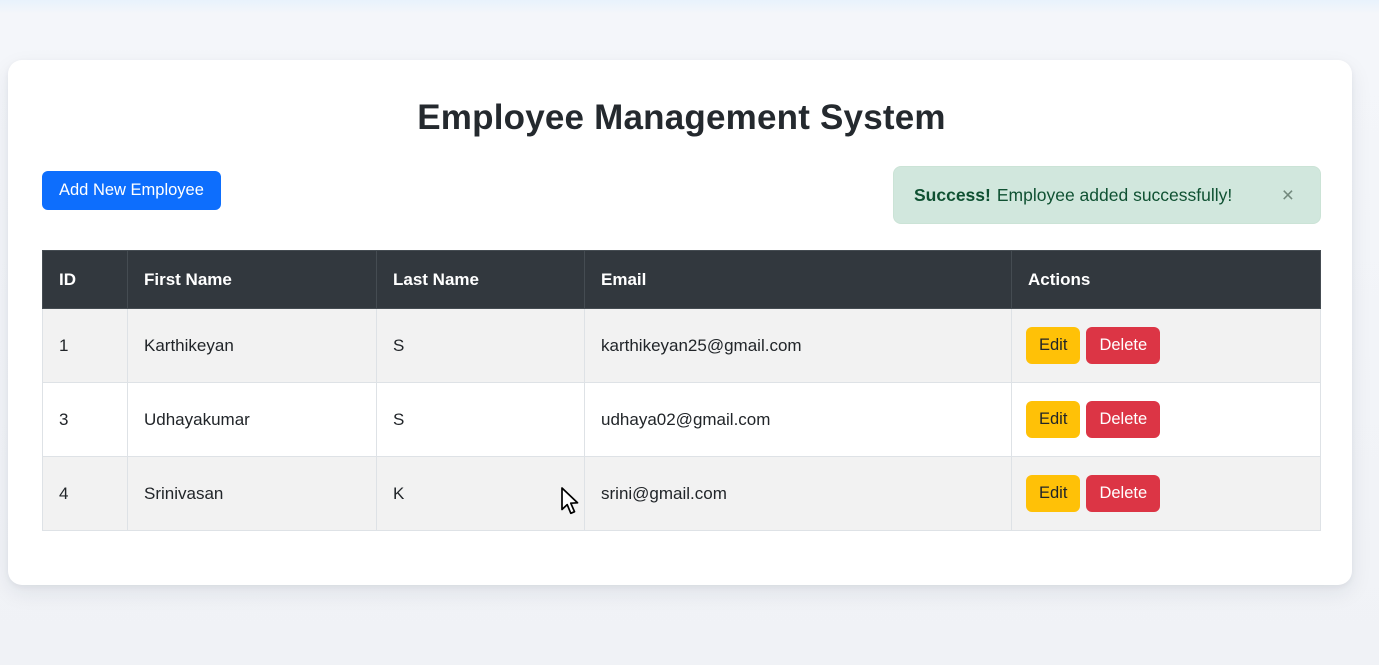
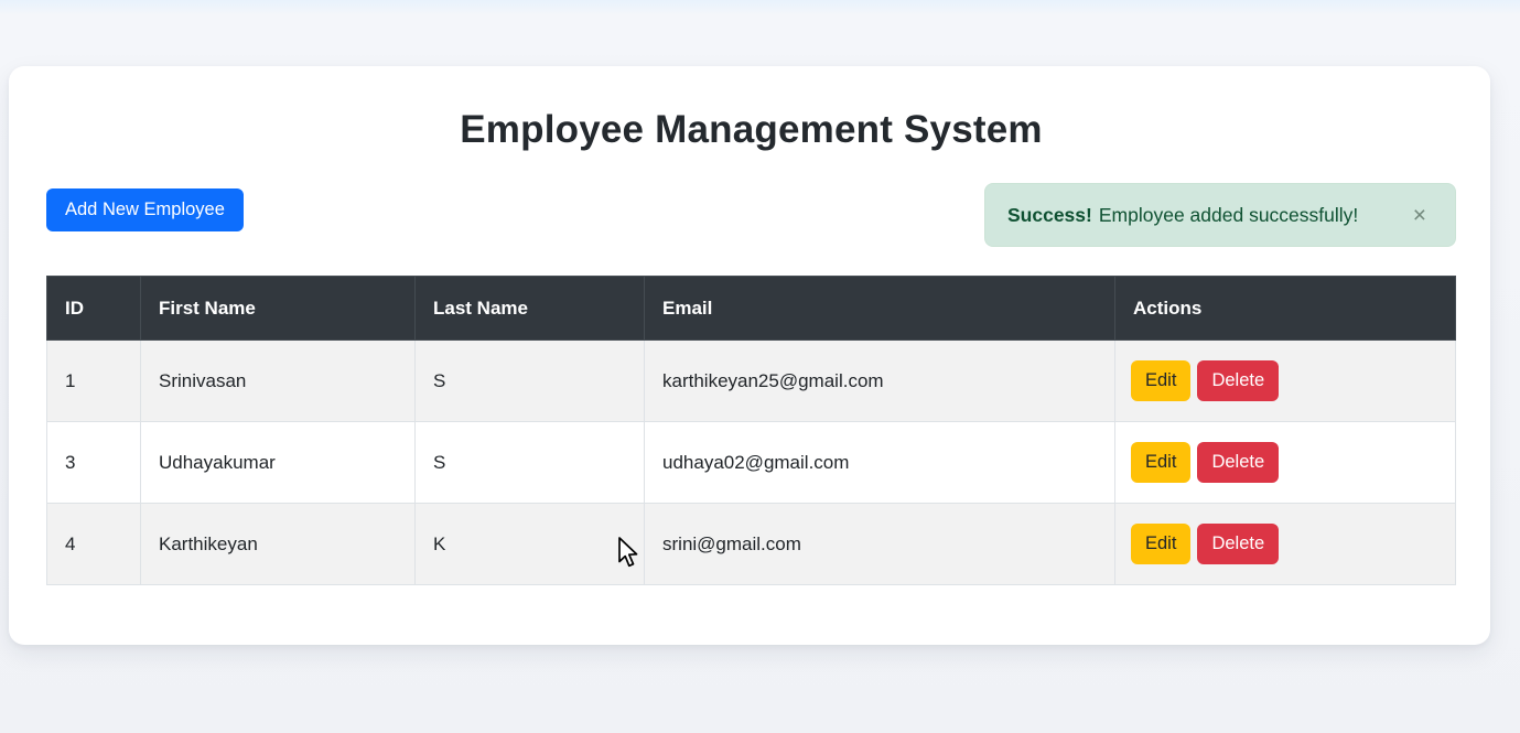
  Employee Management System
  Add New Employee
  Success!
  Employee added successfully!
  ×
  ID	First Name	Last Name	Email	Actions
- 1	Karthikeyan	S	karthikeyan25@gmail.com	Edit Delete
+ 1	Srinivasan	S	karthikeyan25@gmail.com	Edit Delete
  3	Udhayakumar	S	udhaya02@gmail.com	Edit Delete
- 4	Srinivasan	K	srini@gmail.com	Edit Delete
+ 4	Karthikeyan	K	srini@gmail.com	Edit Delete
